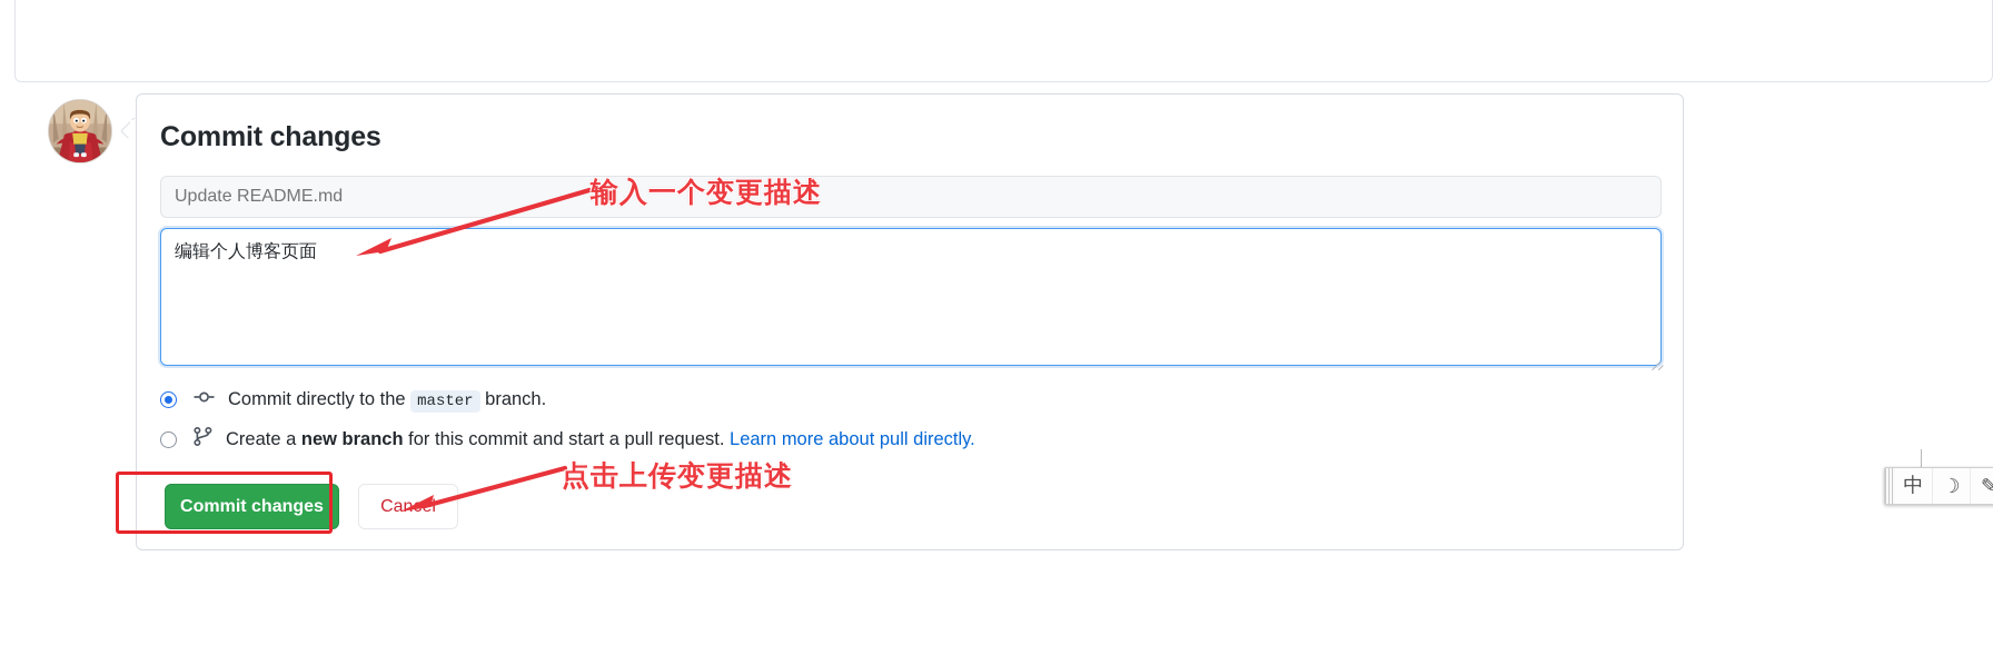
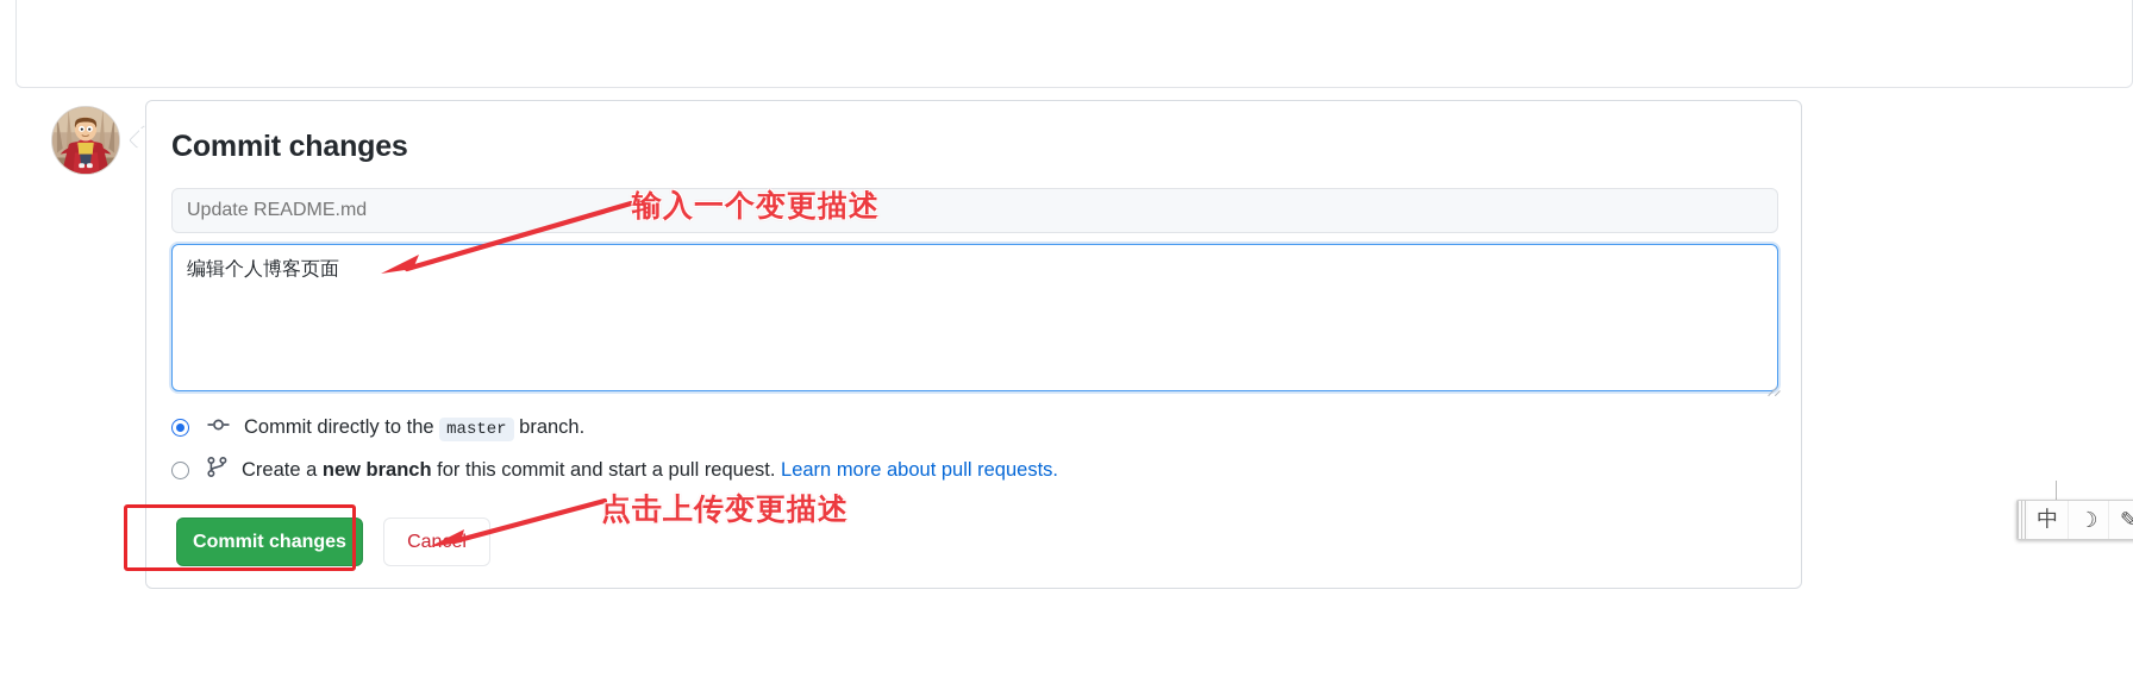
  Commit changes
  Update README.md
  编辑个人博客页面
  Commit directly to the master branch.
- Create a new branch for this commit and start a pull request. Learn more about pull directly.
+ Create a new branch for this commit and start a pull request. Learn more about pull requests.
  Commit changes
  输入一个变更描述
  点击上传变更描述
  中
  ☽
  ✎
